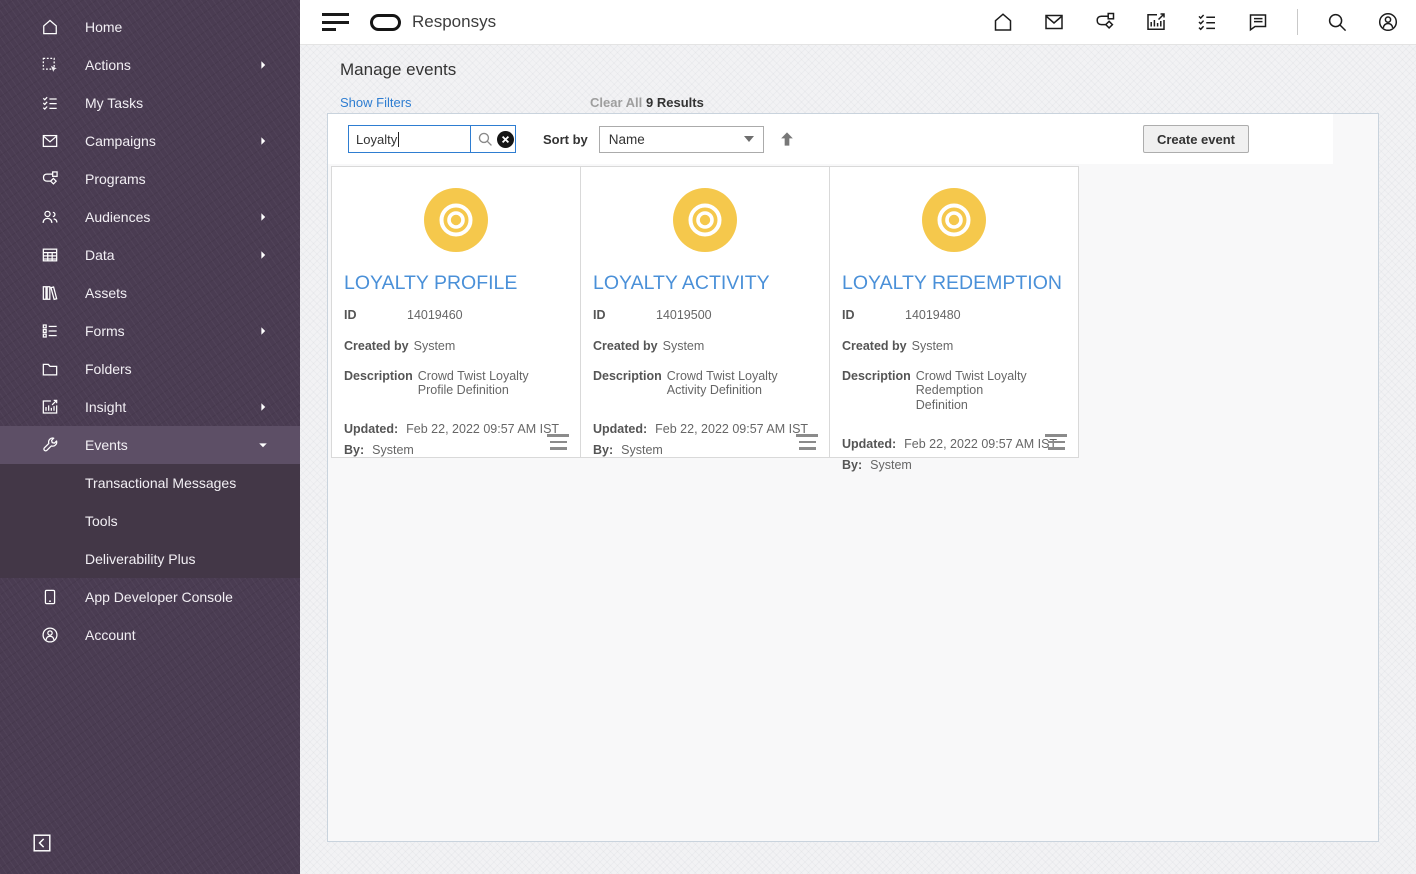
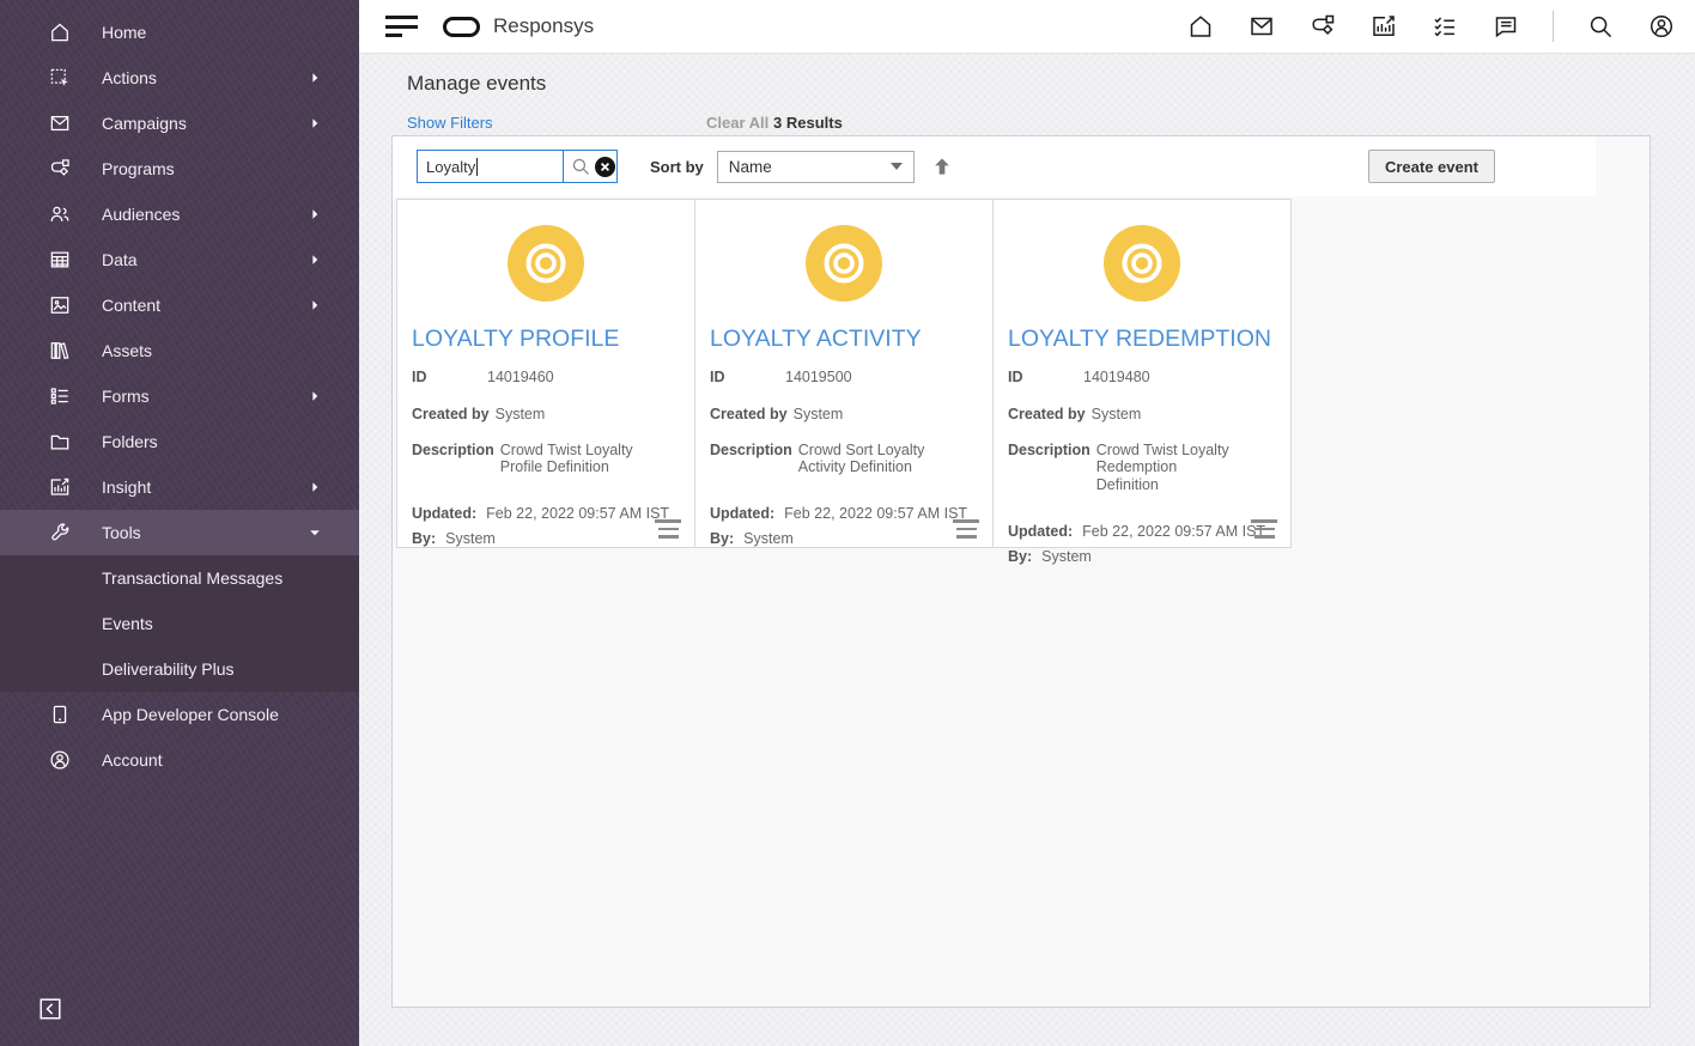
  Home
  Actions
- My Tasks
  Campaigns
  Programs
  Audiences
  Data
+ Content
  Assets
  Forms
  Folders
  Insight
- Events
+ Tools
  Transactional Messages
- Tools
+ Events
  Deliverability Plus
  App Developer Console
  Account
  Responsys
  Manage events
  Show Filters
  Clear All
- 9 Results
+ 3 Results
  Loyalty
  Sort by
  Name
  Create event
  LOYALTY PROFILE
  ID
  14019460
  Created by
  System
  Description
  Crowd Twist Loyalty Profile Definition
  Updated:
  Feb 22, 2022 09:57 AM IST
  By:
  System
  LOYALTY ACTIVITY
  ID
  14019500
  Created by
  System
  Description
- Crowd Twist Loyalty Activity Definition
+ Crowd Sort Loyalty Activity Definition
  Updated:
  Feb 22, 2022 09:57 AM IST
  By:
  System
  LOYALTY REDEMPTION
  ID
  14019480
  Created by
  System
  Description
  Crowd Twist Loyalty Redemption Definition
  Updated:
  Feb 22, 2022 09:57 AM IST
  By:
  System
